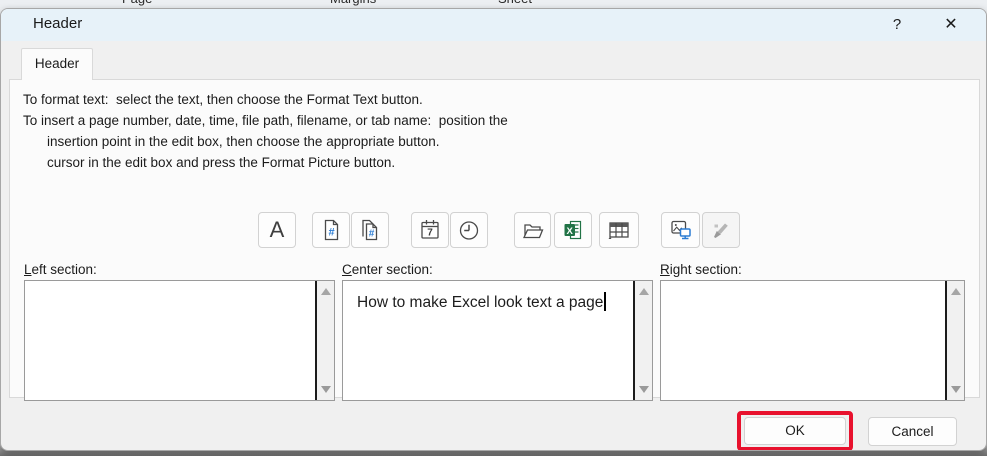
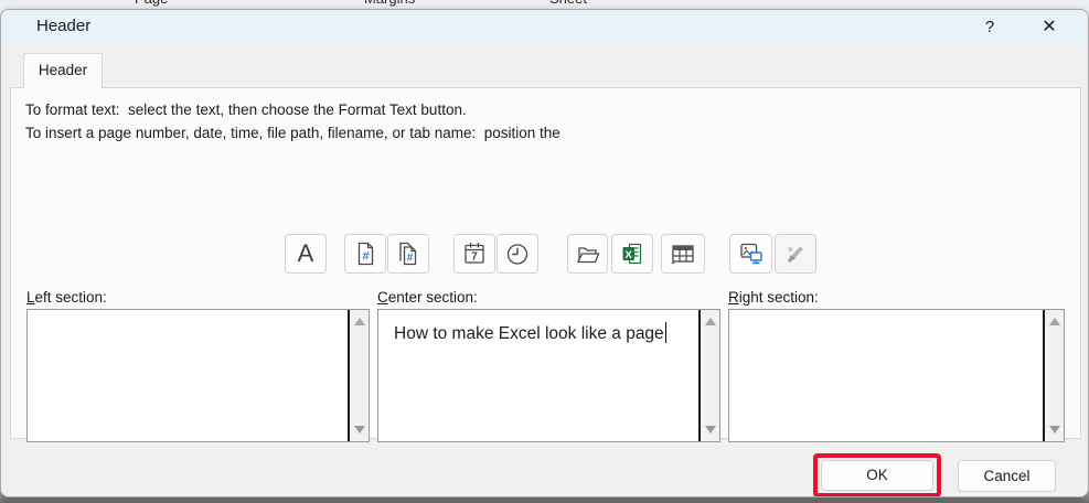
  Header
  ?
  ✕
  Header
  To format text: select the text, then choose the Format Text button.
  To insert a page number, date, time, file path, filename, or tab name: position the
- insertion point in the edit box, then choose the appropriate button.
- cursor in the edit box and press the Format Picture button.
  A
  #
  #
  7
  X
  Left section:
  Center section:
  Right section:
- How to make Excel look text a page
+ How to make Excel look like a page
  OK
  Cancel
